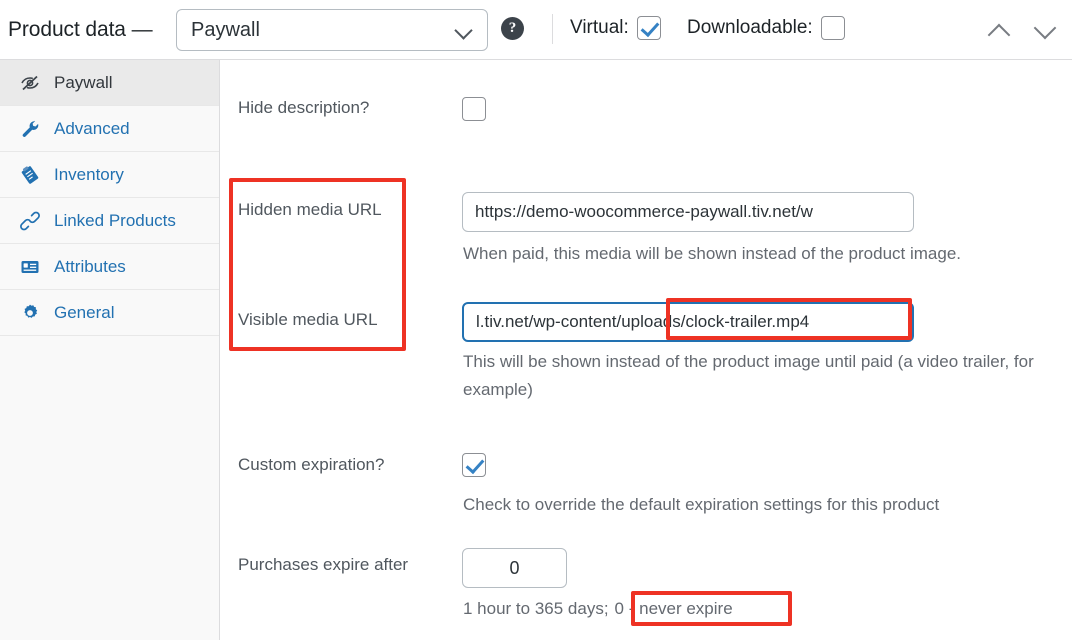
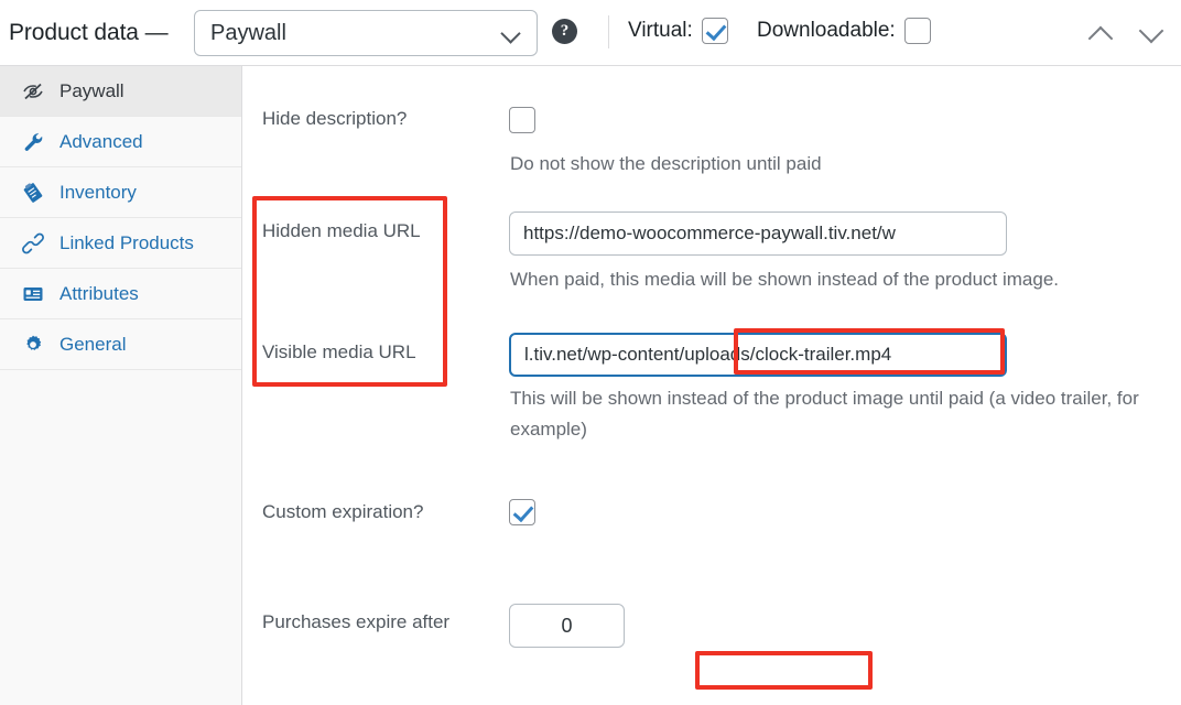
  Product data —
  Paywall
  ?
  Virtual:
  Downloadable:
  Paywall
  Advanced
  Inventory
  Linked Products
  Attributes
  General
  Hide description?
+ Do not show the description until paid
  Hidden media URL
  https://demo-woocommerce-paywall.tiv.net/w
  When paid, this media will be shown instead of the product image.
  Visible media URL
  l.tiv.net/wp-content/uploads/clock-trailer.mp4
  This will be shown instead of the product image until paid (a video trailer, for example)
  Custom expiration?
- Check to override the default expiration settings for this product
  Purchases expire after
  0
- 1 hour to 365 days;
- 0 - never expire
